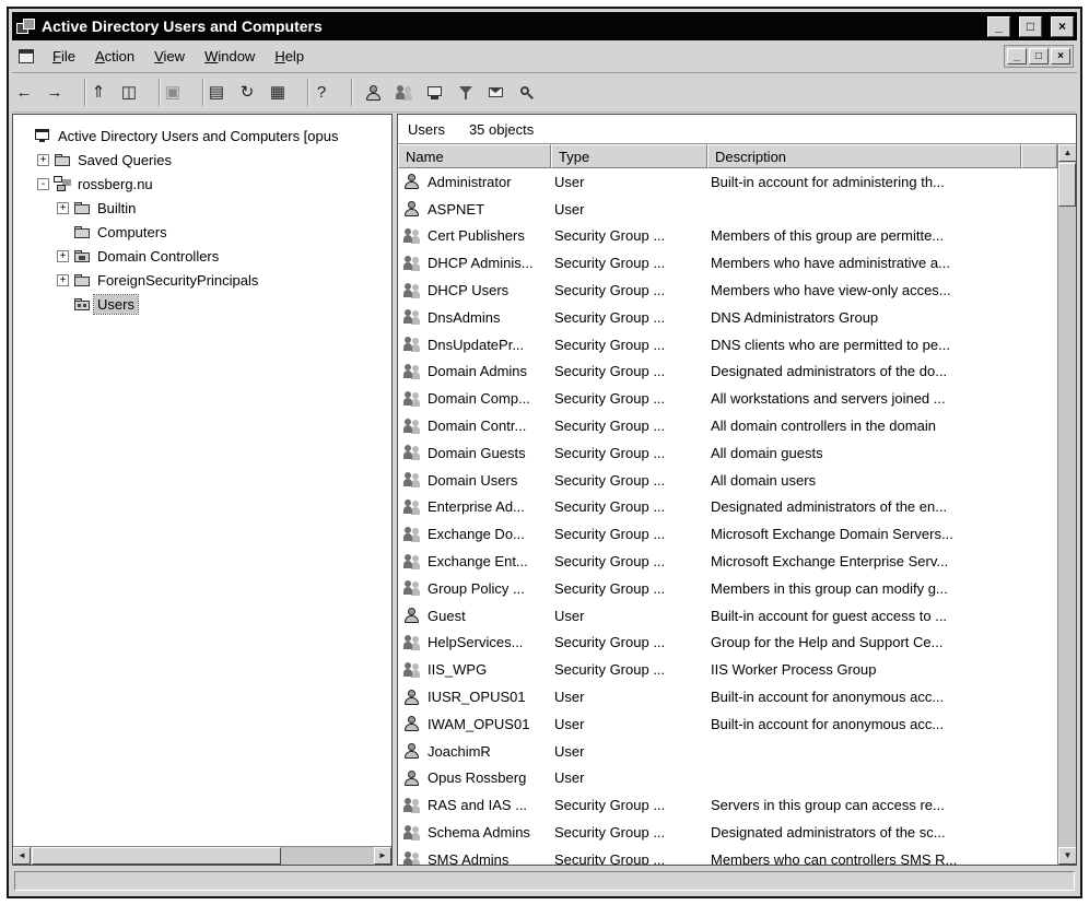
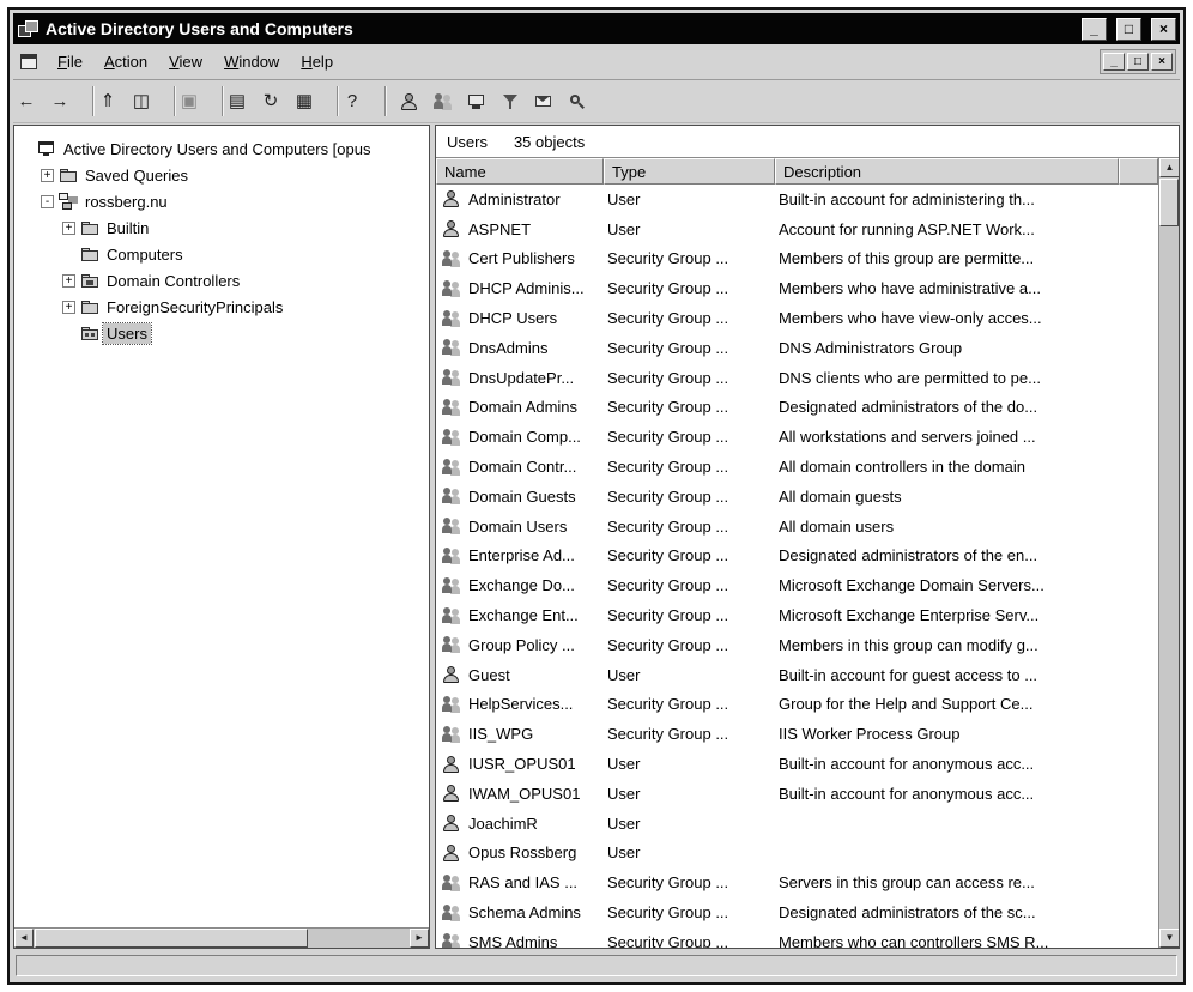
  Active Directory Users and Computers
  _
  □
  ×
  File
  Action
  View
  Window
  Help
  _
  □
  ×
  ←
  →
  ⇑
  ◫
  ▣
  ▤
  ↻
  ▦
  ?
  Active Directory Users and Computers [opus
  +
  Saved Queries
  -
  rossberg.nu
  +
  Builtin
  Computers
  +
  Domain Controllers
  +
  ForeignSecurityPrincipals
  Users
  ◄
  ►
  Users
  35 objects
  Name
  Type
  Description
  Administrator
  User
  Built-in account for administering th...
  ASPNET
  User
+ Account for running ASP.NET Work...
  Cert Publishers
  Security Group ...
  Members of this group are permitte...
  DHCP Adminis...
  Security Group ...
  Members who have administrative a...
  DHCP Users
  Security Group ...
  Members who have view-only acces...
  DnsAdmins
  Security Group ...
  DNS Administrators Group
  DnsUpdatePr...
  Security Group ...
  DNS clients who are permitted to pe...
  Domain Admins
  Security Group ...
  Designated administrators of the do...
  Domain Comp...
  Security Group ...
  All workstations and servers joined ...
  Domain Contr...
  Security Group ...
  All domain controllers in the domain
  Domain Guests
  Security Group ...
  All domain guests
  Domain Users
  Security Group ...
  All domain users
  Enterprise Ad...
  Security Group ...
  Designated administrators of the en...
  Exchange Do...
  Security Group ...
  Microsoft Exchange Domain Servers...
  Exchange Ent...
  Security Group ...
  Microsoft Exchange Enterprise Serv...
  Group Policy ...
  Security Group ...
  Members in this group can modify g...
  Guest
  User
  Built-in account for guest access to ...
  HelpServices...
  Security Group ...
  Group for the Help and Support Ce...
  IIS_WPG
  Security Group ...
  IIS Worker Process Group
  IUSR_OPUS01
  User
  Built-in account for anonymous acc...
  IWAM_OPUS01
  User
  Built-in account for anonymous acc...
  JoachimR
  User
  Opus Rossberg
  User
  RAS and IAS ...
  Security Group ...
  Servers in this group can access re...
  Schema Admins
  Security Group ...
  Designated administrators of the sc...
  SMS Admins
  Security Group ...
  Members who can controllers SMS R...
  ▲
  ▼
